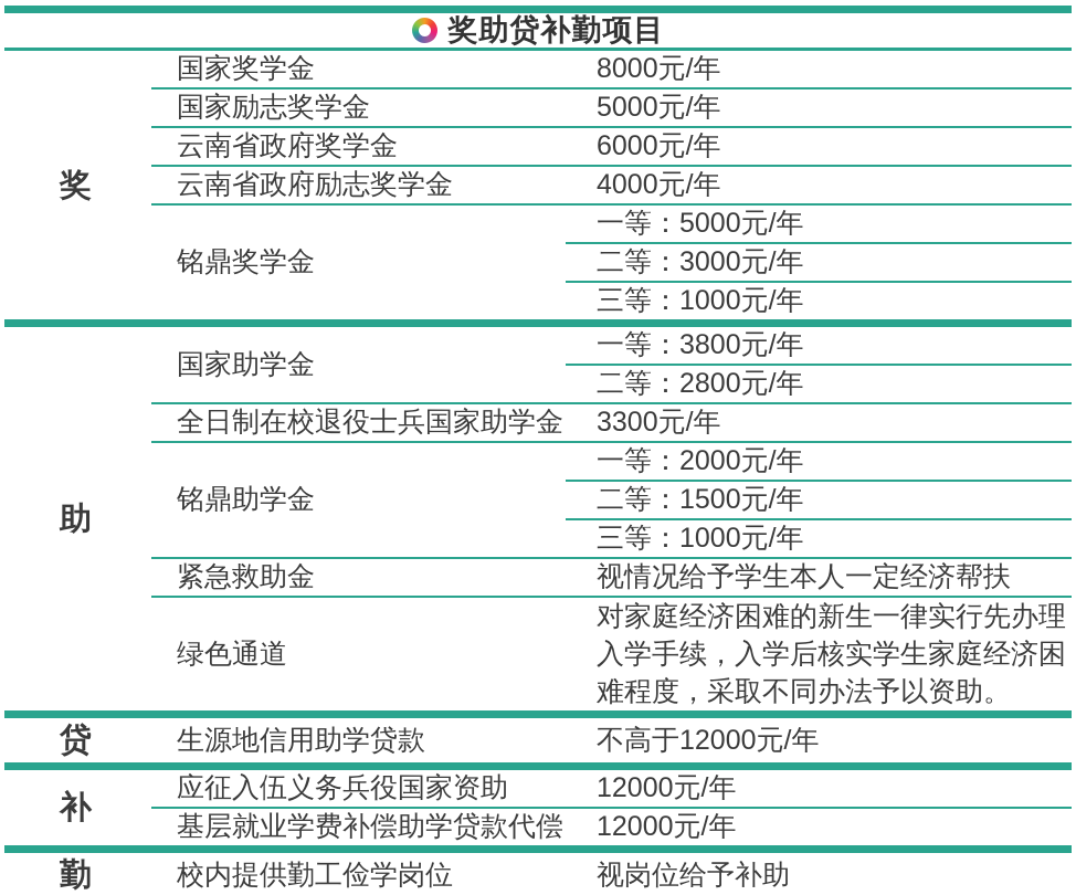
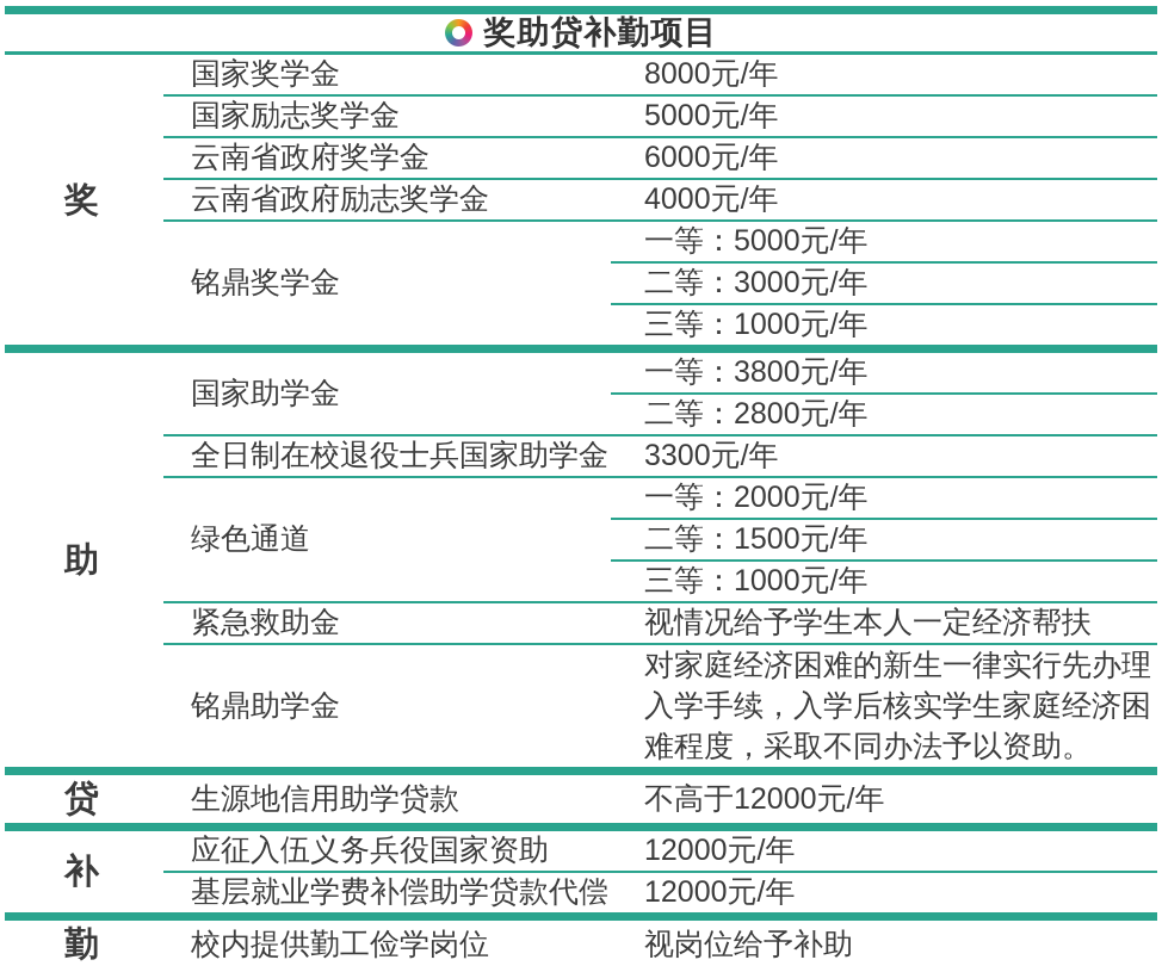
  奖助贷补勤项目
  奖
  国家奖学金
  8000元/年
  国家励志奖学金
  5000元/年
  云南省政府奖学金
  6000元/年
  云南省政府励志奖学金
  4000元/年
  铭鼎奖学金
  一等：5000元/年
  二等：3000元/年
  三等：1000元/年
  助
  国家助学金
  一等：3800元/年
  二等：2800元/年
  全日制在校退役士兵国家助学金
  3300元/年
- 铭鼎助学金
+ 绿色通道
  一等：2000元/年
  二等：1500元/年
  三等：1000元/年
  紧急救助金
  视情况给予学生本人一定经济帮扶
- 绿色通道
+ 铭鼎助学金
  对家庭经济困难的新生一律实行先办理入学手续，入学后核实学生家庭经济困难程度，采取不同办法予以资助。
  贷
  生源地信用助学贷款
  不高于12000元/年
  补
  应征入伍义务兵役国家资助
  12000元/年
  基层就业学费补偿助学贷款代偿
  12000元/年
  勤
  校内提供勤工俭学岗位
  视岗位给予补助
